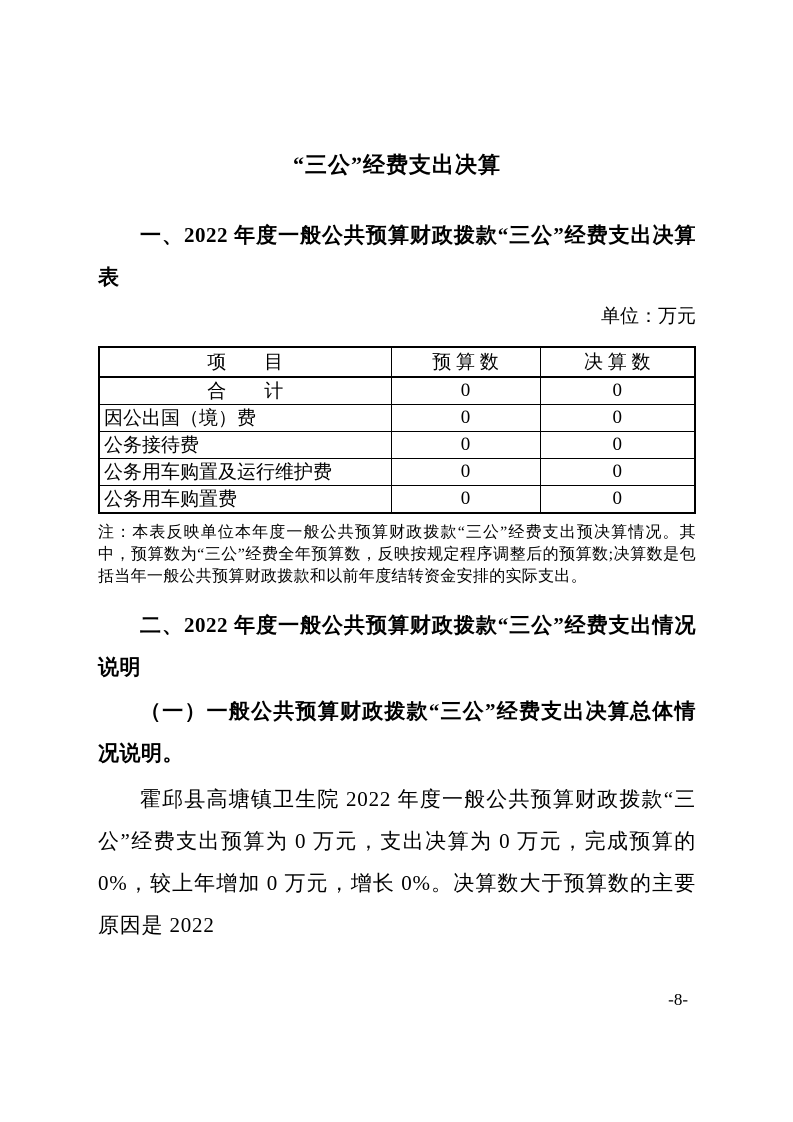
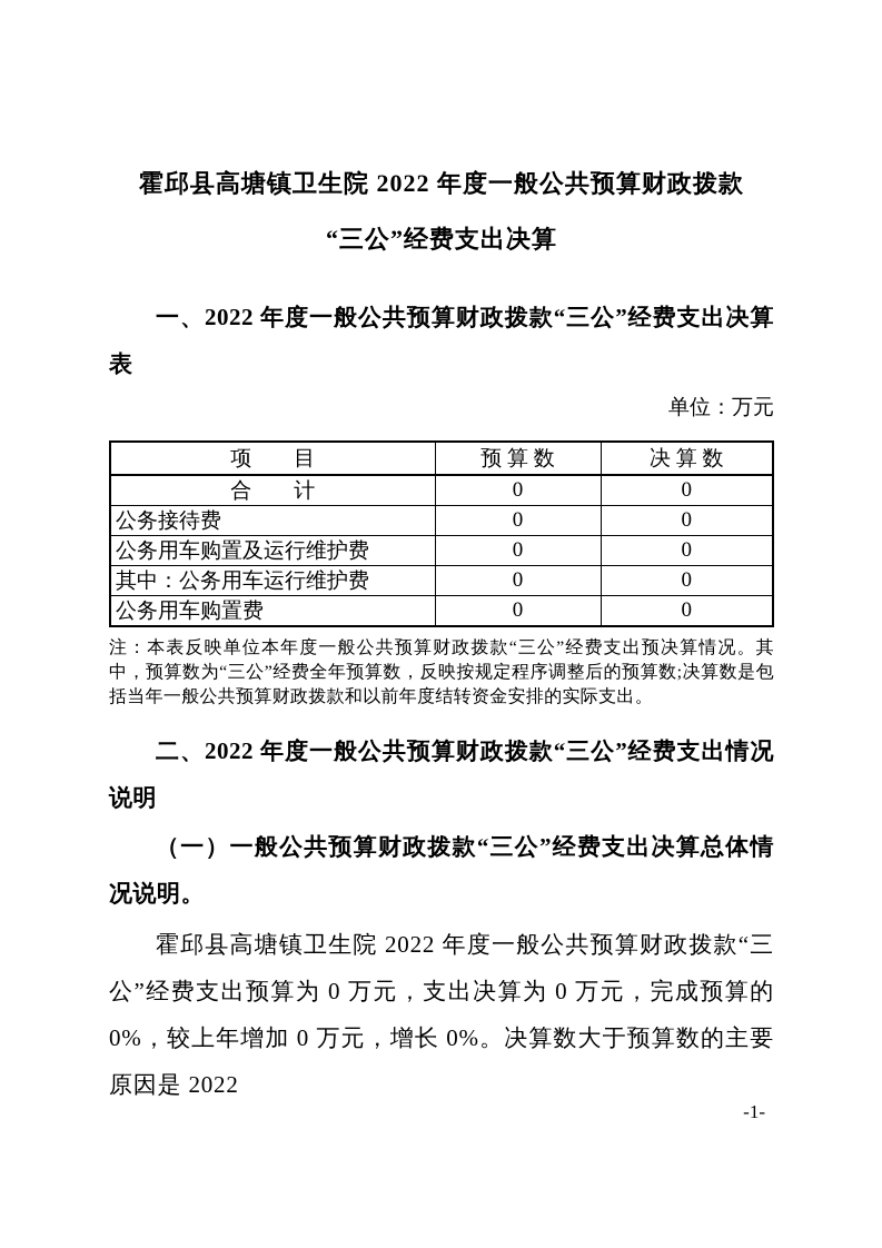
+ 霍邱县高塘镇卫生院 2022 年度一般公共预算财政拨款
  “三公”经费支出决算
  一、2022 年度一般公共预算财政拨款“三公”经费支出决算表
  单位：万元
  项 目	预 算 数	决 算 数
  合 计	0	0
- 因公出国（境）费	0	0
  公务接待费	0	0
  公务用车购置及运行维护费	0	0
+ 其中：公务用车运行维护费	0	0
  公务用车购置费	0	0
  注：本表反映单位本年度一般公共预算财政拨款“三公”经费支出预决算情况。其中，预算数为“三公”经费全年预算数，反映按规定程序调整后的预算数;决算数是包括当年一般公共预算财政拨款和以前年度结转资金安排的实际支出。
  二、2022 年度一般公共预算财政拨款“三公”经费支出情况说明
  （一）一般公共预算财政拨款“三公”经费支出决算总体情况说明。
  霍邱县高塘镇卫生院 2022 年度一般公共预算财政拨款“三公”经费支出预算为 0 万元，支出决算为 0 万元，完成预算的 0%，较上年增加 0 万元，增长 0%。决算数大于预算数的主要原因是 2022
- -8-
+ -1-
